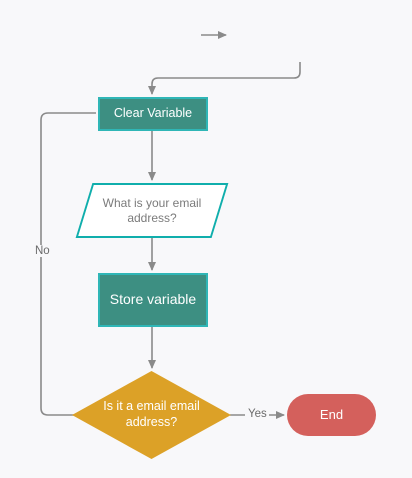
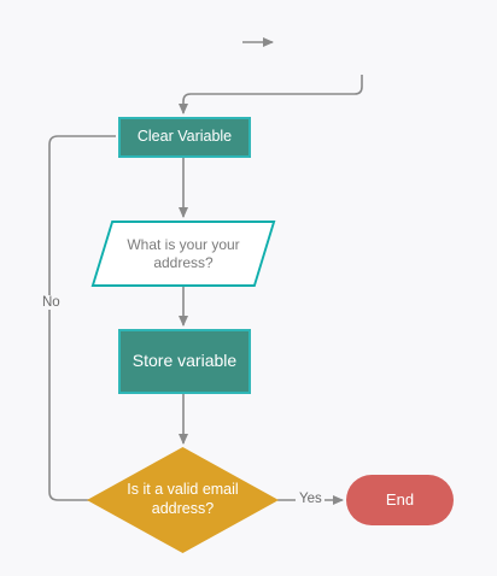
  Clear Variable
- What is your email address?
+ What is your your address?
  Store variable
- Is it a email email address?
+ Is it a valid email address?
  End
  Yes
  No
